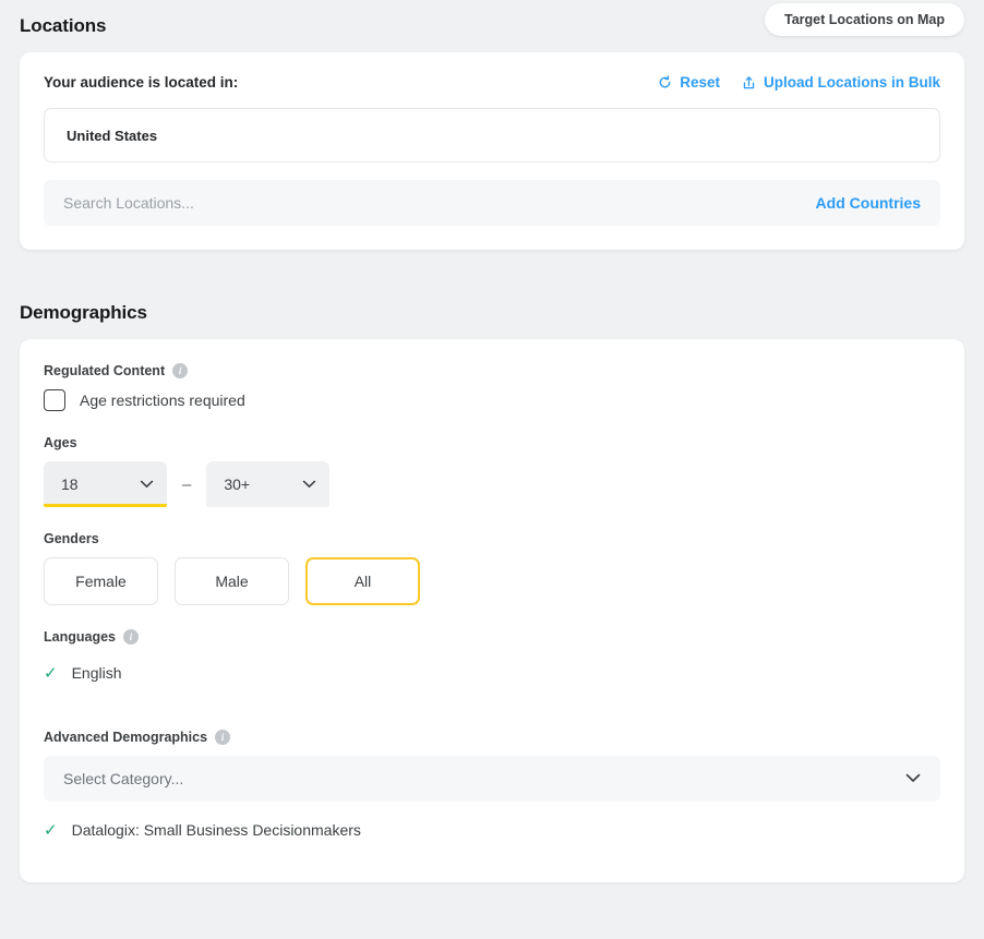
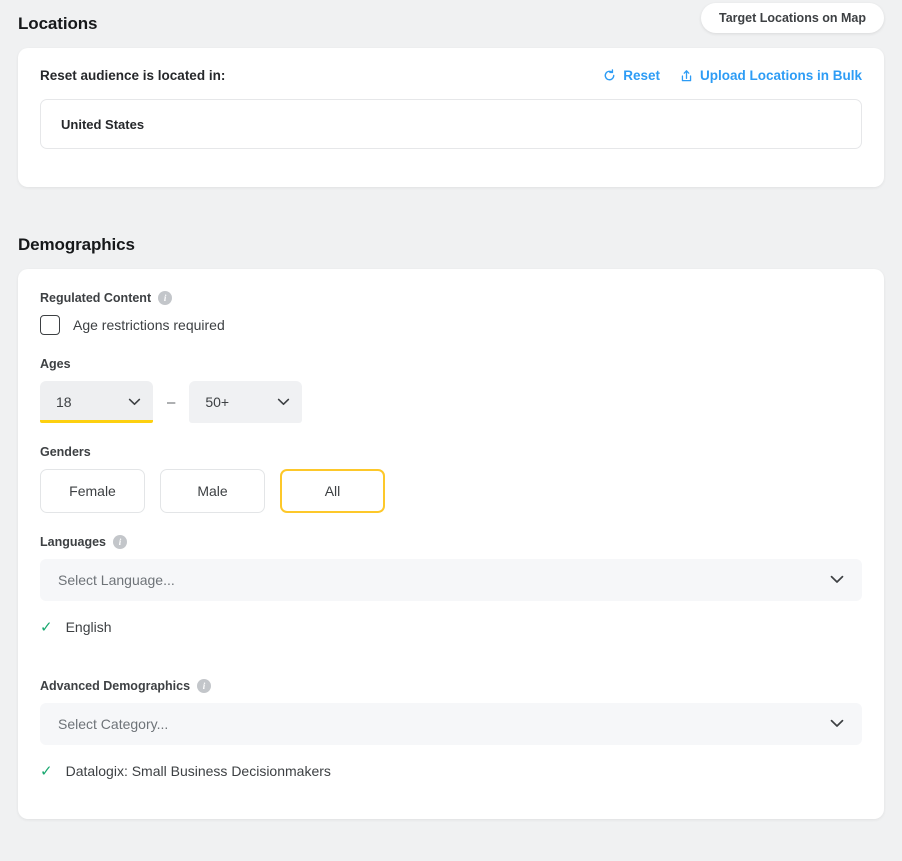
  Locations
  Target Locations on Map
- Your audience is located in:
+ Reset audience is located in:
  Reset
  Upload Locations in Bulk
  United States
- Search Locations...
- Add Countries
  Demographics
  Regulated Content
  i
  Age restrictions required
  Ages
  18
  –
- 30+
+ 50+
  Genders
  Female
  Male
  All
  Languages
  i
+ Select Language...
  ✓
  English
  Advanced Demographics
  i
  Select Category...
  ✓
  Datalogix: Small Business Decisionmakers
